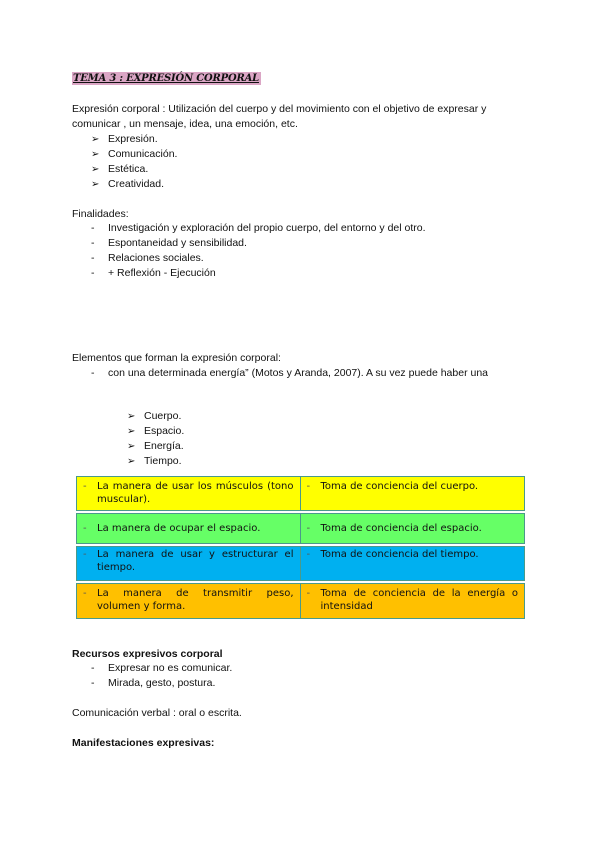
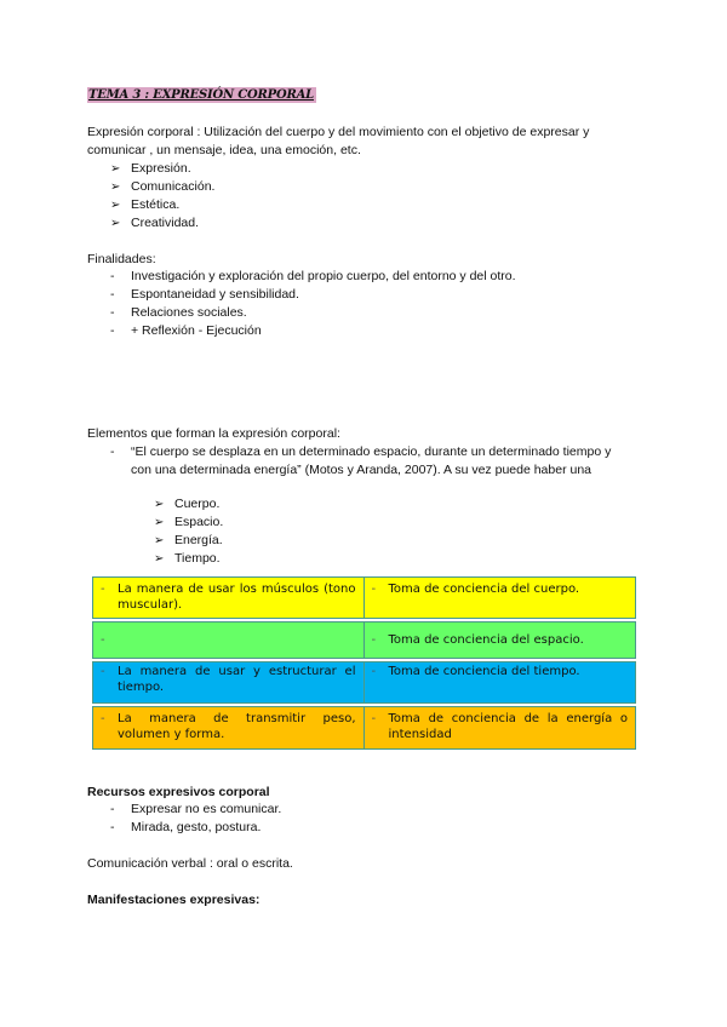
  TEMA 3 : EXPRESIÓN CORPORAL
  Expresión corporal : Utilización del cuerpo y del movimiento con el objetivo de expresar y
  comunicar , un mensaje, idea, una emoción, etc.
  ➢
  Expresión.
  ➢
  Comunicación.
  ➢
  Estética.
  ➢
  Creatividad.
  Finalidades:
  -
  Investigación y exploración del propio cuerpo, del entorno y del otro.
  -
  Espontaneidad y sensibilidad.
  -
  Relaciones sociales.
  -
  + Reflexión - Ejecución
  Elementos que forman la expresión corporal:
  -
+ “El cuerpo se desplaza en un determinado espacio, durante un determinado tiempo y
  con una determinada energía” (Motos y Aranda, 2007). A su vez puede haber una
  ➢
  Cuerpo.
  ➢
  Espacio.
  ➢
  Energía.
  ➢
  Tiempo.
  -
  La manera de usar los músculos (tono muscular).
  -
  Toma de conciencia del cuerpo.
  -
- La manera de ocupar el espacio.
  -
  Toma de conciencia del espacio.
  -
  La manera de usar y estructurar el tiempo.
  -
  Toma de conciencia del tiempo.
  -
  La manera de transmitir peso, volumen y forma.
  -
  Toma de conciencia de la energía o intensidad
  Recursos expresivos corporal
  -
  Expresar no es comunicar.
  -
  Mirada, gesto, postura.
  Comunicación verbal : oral o escrita.
  Manifestaciones expresivas:
